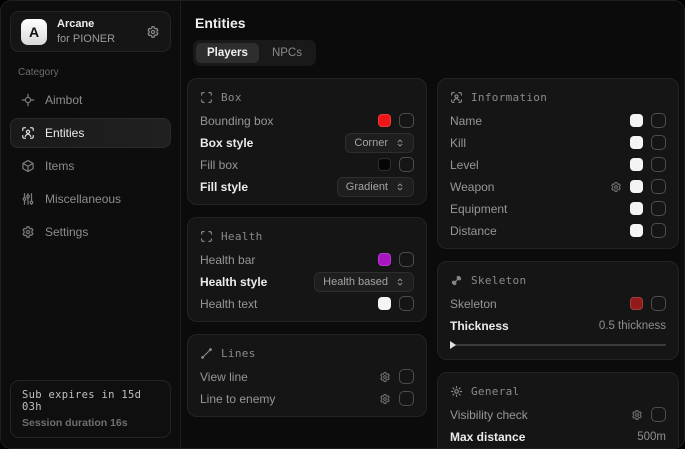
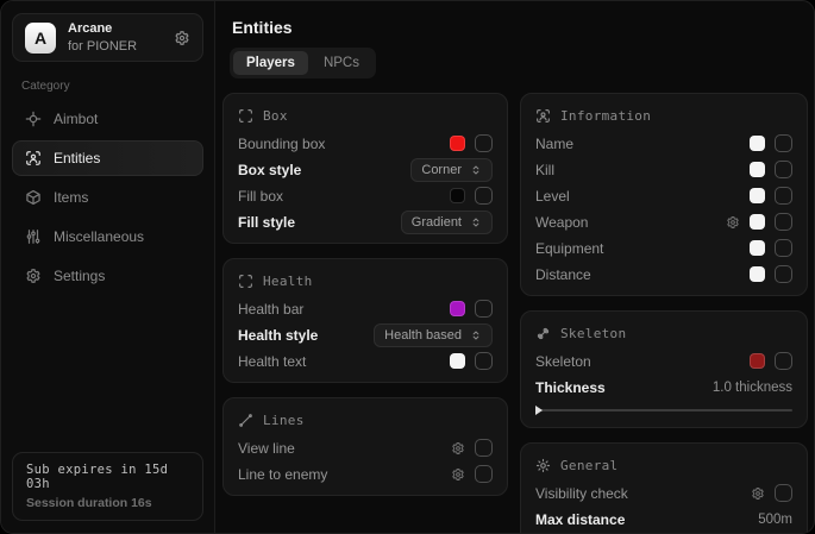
  A
  Arcane
  for PIONER
  Category
  Aimbot
  Entities
  Items
  Miscellaneous
  Settings
  Sub expires in 15d 03h
  Session duration 16s
  Entities
  Players
  NPCs
  Box
  Bounding box
  Box style
  Corner
  Fill box
  Fill style
  Gradient
  Health
  Health bar
  Health style
  Health based
  Health text
  Lines
  View line
  Line to enemy
  Information
  Name
  Kill
  Level
  Weapon
  Equipment
  Distance
  Skeleton
  Skeleton
  Thickness
- 0.5 thickness
+ 1.0 thickness
  General
  Visibility check
  Max distance
  500m
